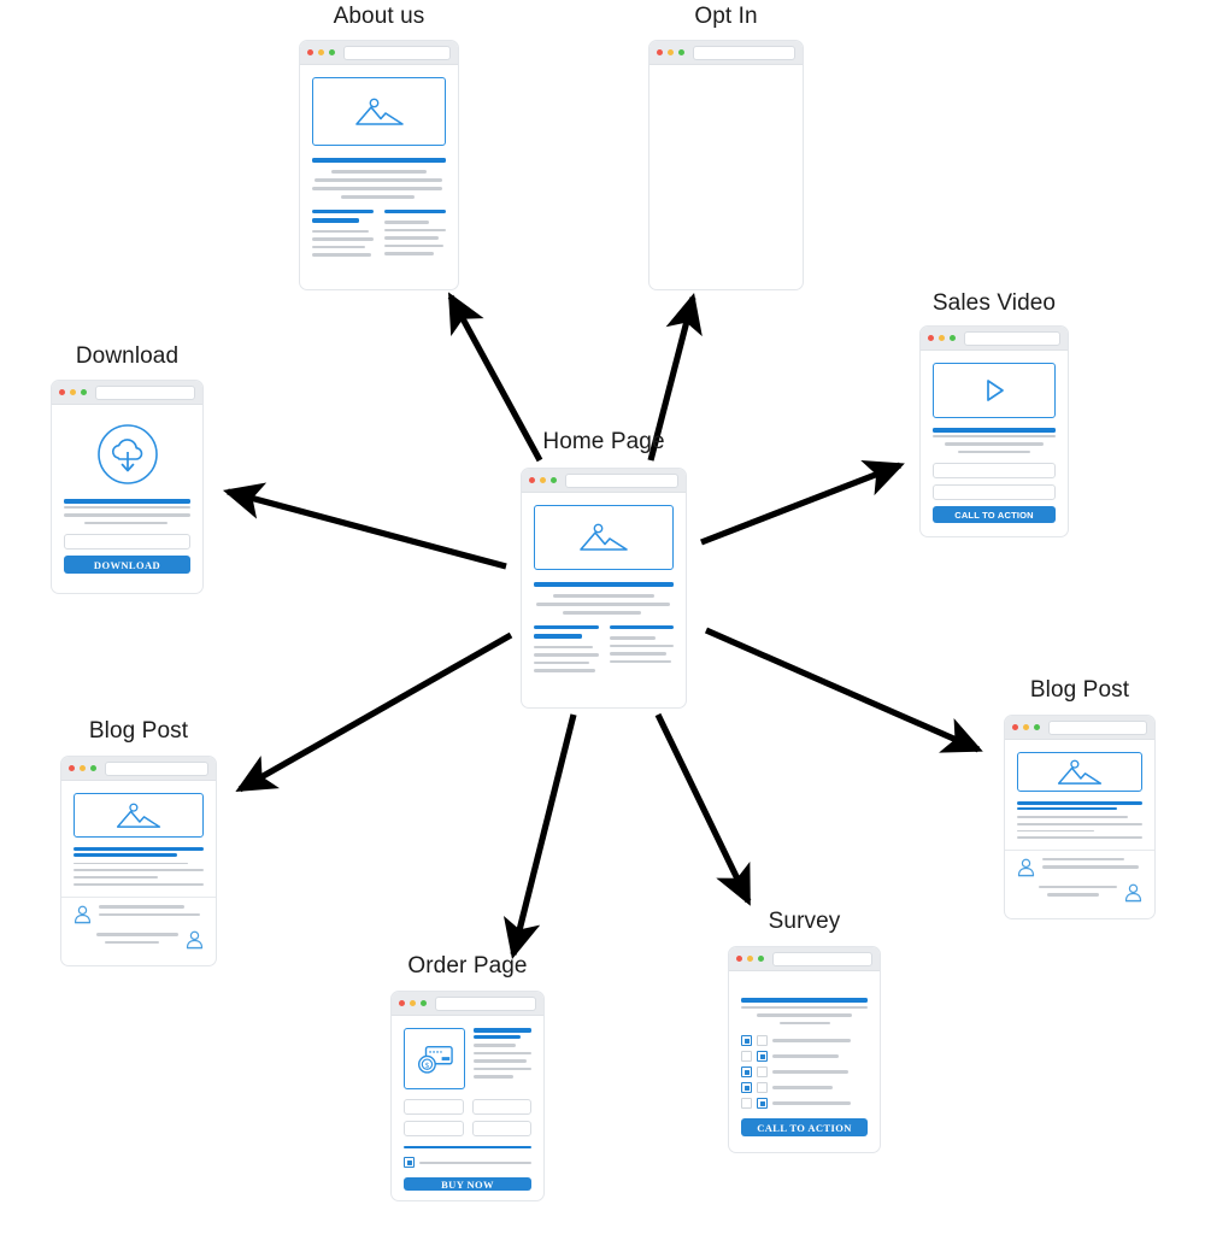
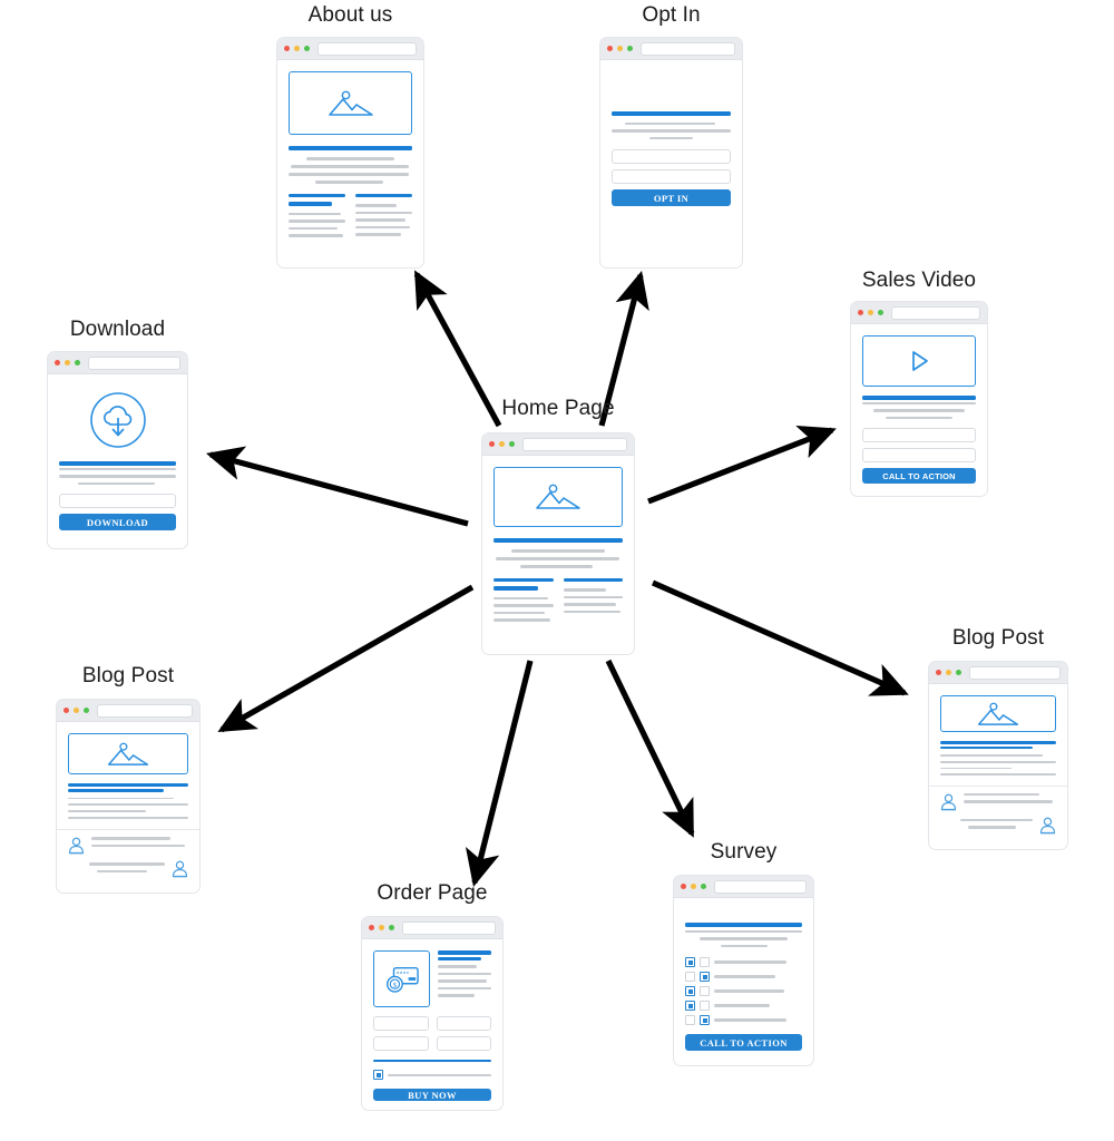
  About us
  Opt In
+ OPT IN
  Sales Video
  CALL TO ACTION
  Download
  DOWNLOAD
  Home Page
  Blog Post
  Blog Post
  Order Page
  BUY NOW
  Survey
  CALL TO ACTION
